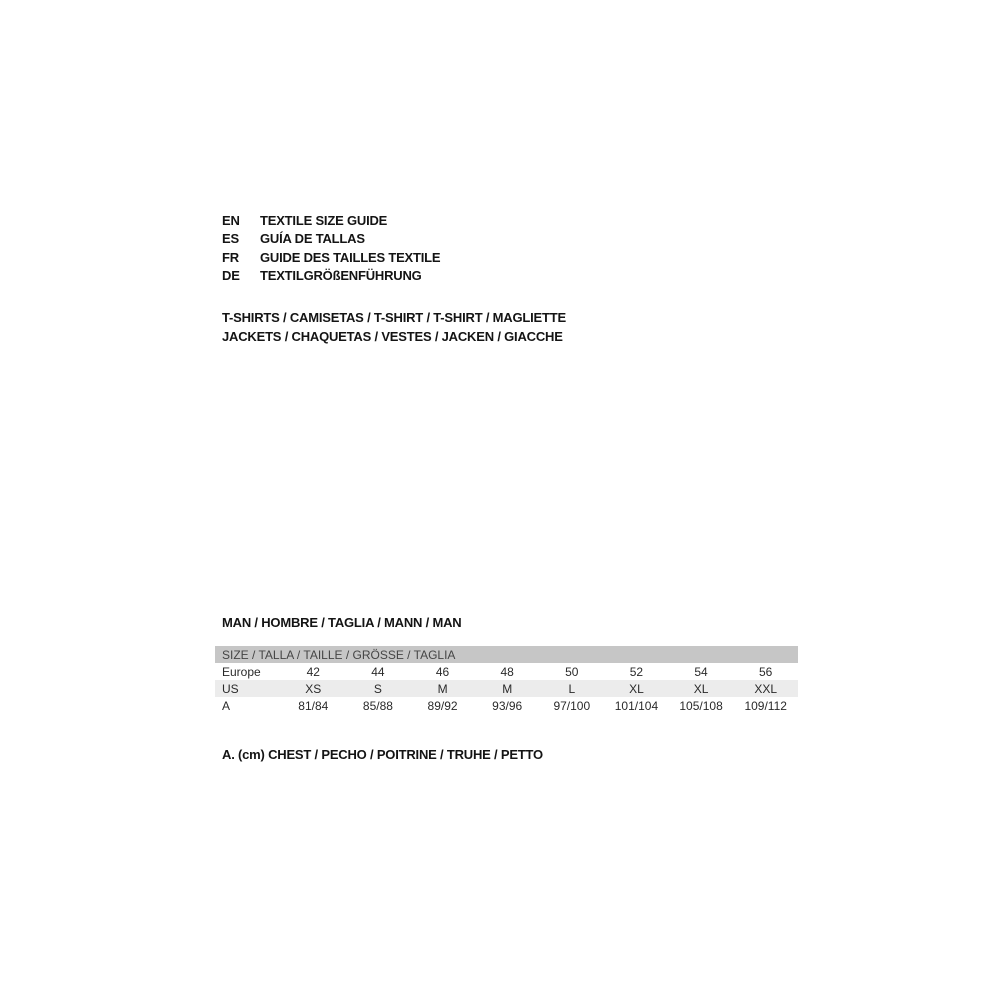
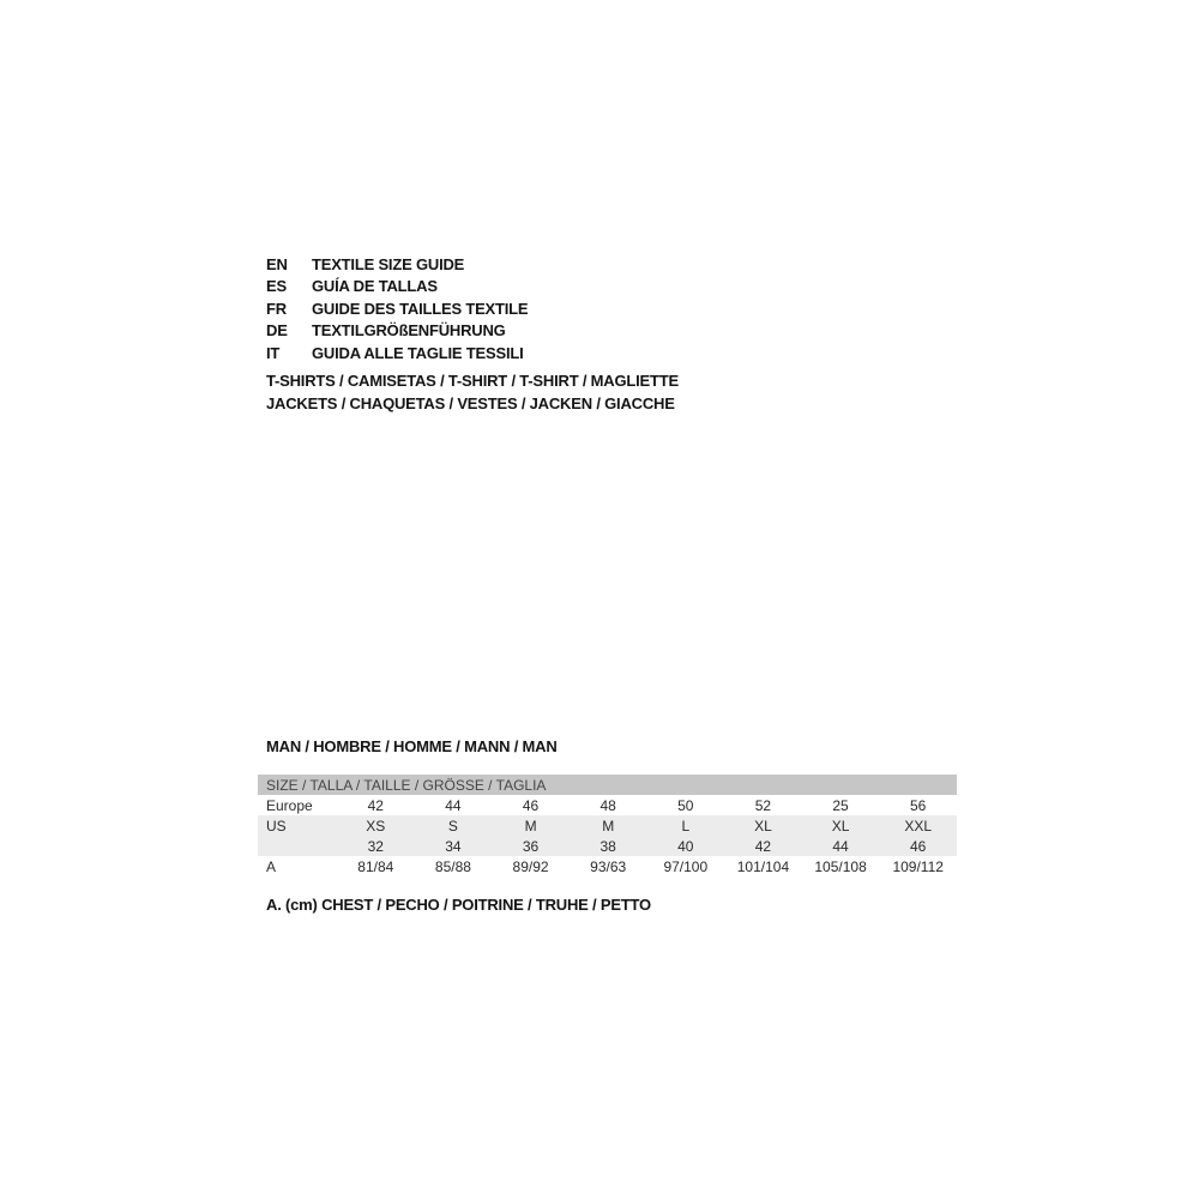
  EN
  TEXTILE SIZE GUIDE
  ES
  GUÍA DE TALLAS
  FR
  GUIDE DES TAILLES TEXTILE
  DE
  TEXTILGRÖßENFÜHRUNG
+ IT
+ GUIDA ALLE TAGLIE TESSILI
  T-SHIRTS / CAMISETAS / T-SHIRT / T-SHIRT / MAGLIETTE
  JACKETS / CHAQUETAS / VESTES / JACKEN / GIACCHE
- MAN / HOMBRE / TAGLIA / MANN / MAN
+ MAN / HOMBRE / HOMME / MANN / MAN
  SIZE / TALLA / TAILLE / GRÖSSE / TAGLIA
- Europe	42	44	46	48	50	52	54	56
+ Europe	42	44	46	48	50	52	25	56
  US	XS	S	M	M	L	XL	XL	XXL
+ 	32	34	36	38	40	42	44	46
- A	81/84	85/88	89/92	93/96	97/100	101/104	105/108	109/112
+ A	81/84	85/88	89/92	93/63	97/100	101/104	105/108	109/112
  A. (cm) CHEST / PECHO / POITRINE / TRUHE / PETTO
